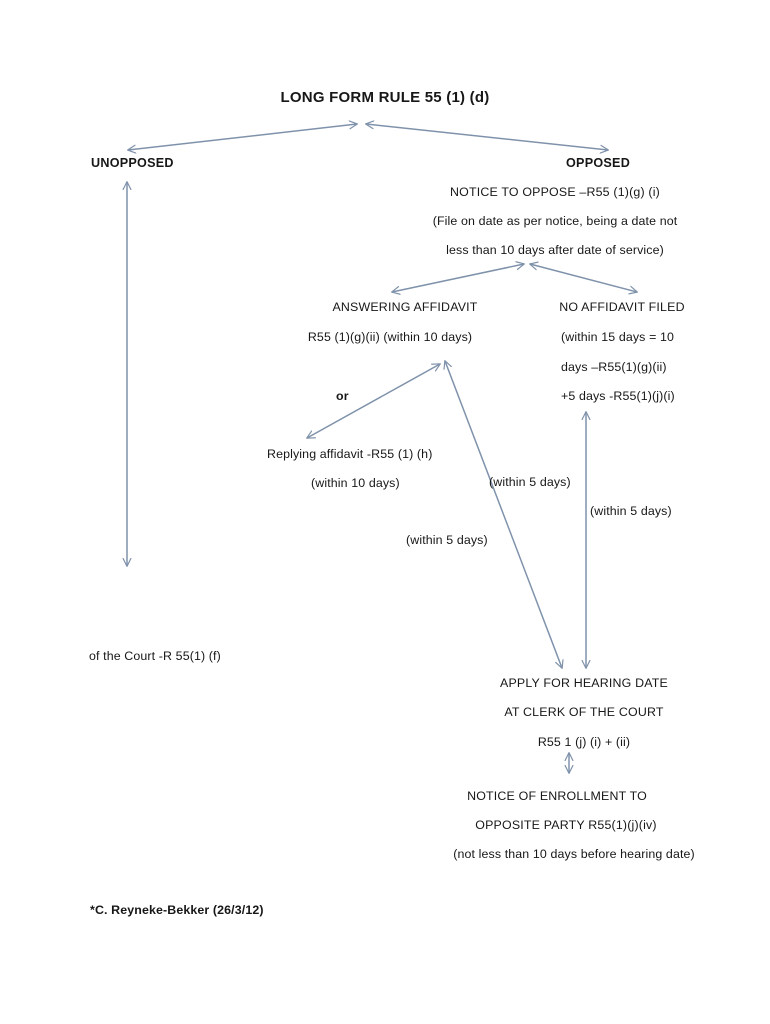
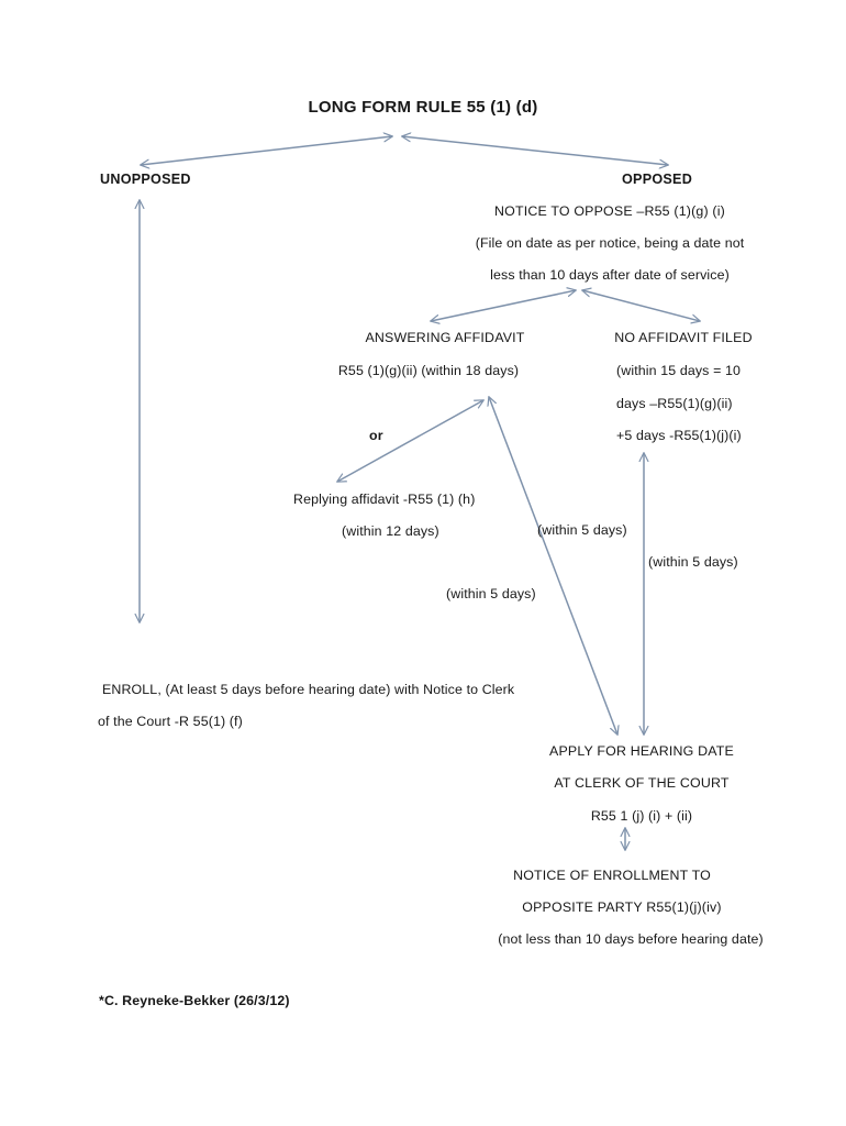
  LONG FORM RULE 55 (1) (d)
  UNOPPOSED
  OPPOSED
  NOTICE TO OPPOSE –R55 (1)(g) (i)
  (File on date as per notice, being a date not
  less than 10 days after date of service)
  ANSWERING AFFIDAVIT
- R55 (1)(g)(ii) (within 10 days)
+ R55 (1)(g)(ii) (within 18 days)
  NO AFFIDAVIT FILED
  (within 15 days = 10
  days –R55(1)(g)(ii)
  +5 days -R55(1)(j)(i)
  or
  Replying affidavit -R55 (1) (h)
- (within 10 days)
+ (within 12 days)
  (within 5 days)
  (within 5 days)
  (within 5 days)
+ ENROLL, (At least 5 days before hearing date) with Notice to Clerk
  of the Court -R 55(1) (f)
  APPLY FOR HEARING DATE
  AT CLERK OF THE COURT
  R55 1 (j) (i) + (ii)
  NOTICE OF ENROLLMENT TO
  OPPOSITE PARTY R55(1)(j)(iv)
  (not less than 10 days before hearing date)
  *C. Reyneke-Bekker (26/3/12)
